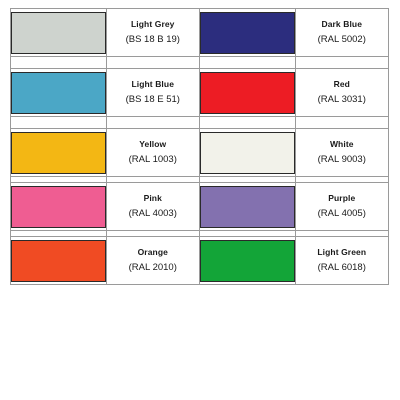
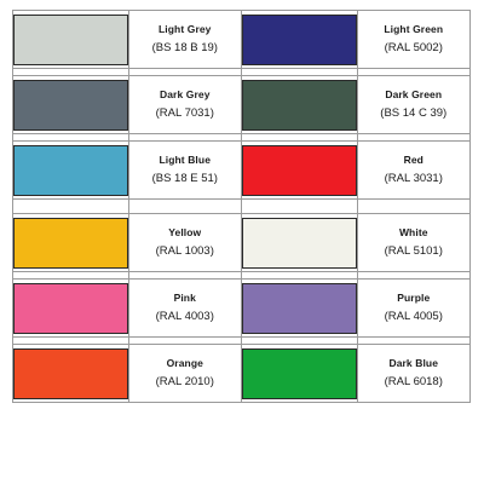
- 	Light Grey(BS 18 B 19)		Dark Blue(RAL 5002)
+ 	Light Grey(BS 18 B 19)		Light Green(RAL 5002)
+ 	Dark Grey(RAL 7031)		Dark Green(BS 14 C 39)
  	Light Blue(BS 18 E 51)		Red(RAL 3031)
- 	Yellow(RAL 1003)		White(RAL 9003)
+ 	Yellow(RAL 1003)		White(RAL 5101)
  	Pink(RAL 4003)		Purple(RAL 4005)
- 	Orange(RAL 2010)		Light Green(RAL 6018)
+ 	Orange(RAL 2010)		Dark Blue(RAL 6018)
